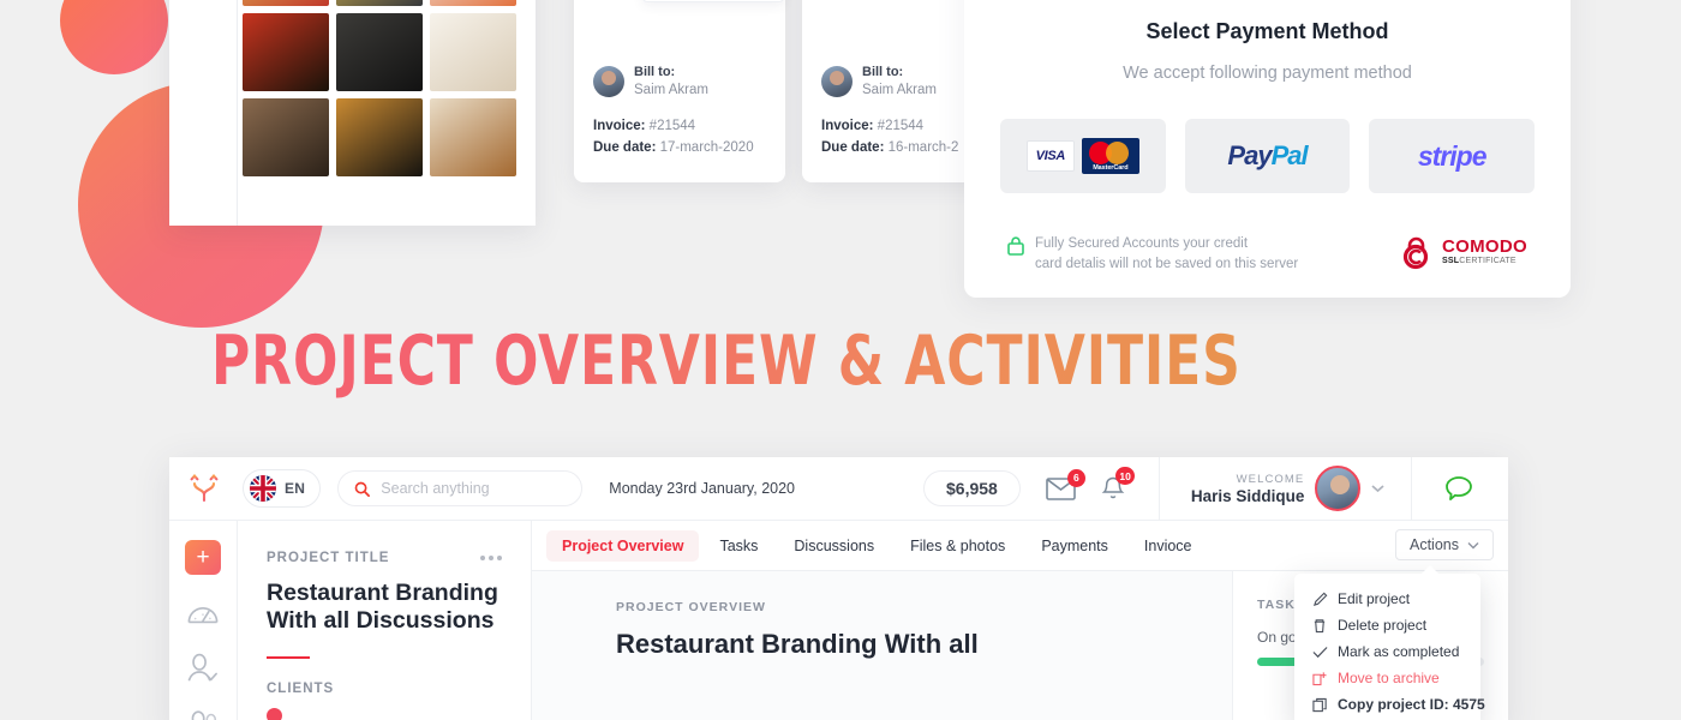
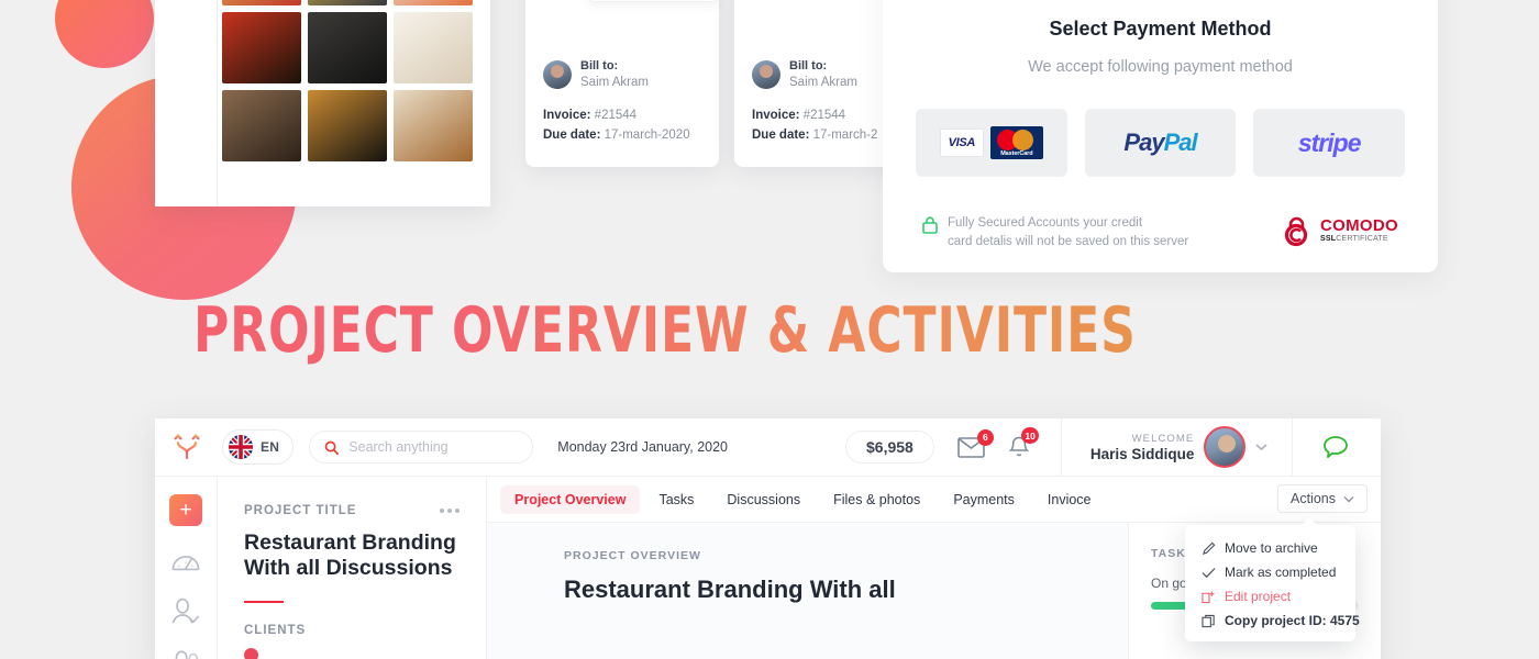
  Bill to:
  Saim Akram
  Invoice: #21544
  Due date: 17-march-2020
  Bill to:
  Saim Akram
  Invoice: #21544
- Due date: 16-march-2
+ Due date: 17-march-2
  Select Payment Method
  We accept following payment method
  VISA
  PayPal
  stripe
  Fully Secured Accounts your credit
  card detalis will not be saved on this server
  COMODO
  PROJECT OVERVIEW & ACTIVITIES
  EN
  Search anything
  Monday 23rd January, 2020
  $6,958
  6
  10
  WELCOME
  Haris Siddique
  +
  PROJECT TITLE
  Restaurant Branding With all Discussions
  CLIENTS
  Project Overview
  Tasks
  Discussions
  Files & photos
  Payments
  Invioce
  Actions
  PROJECT OVERVIEW
  Restaurant Branding With all
  TASK
- Edit project
+ Move to archive
- Delete project
  Mark as completed
- Move to archive
+ Edit project
  Copy project ID: 4575
